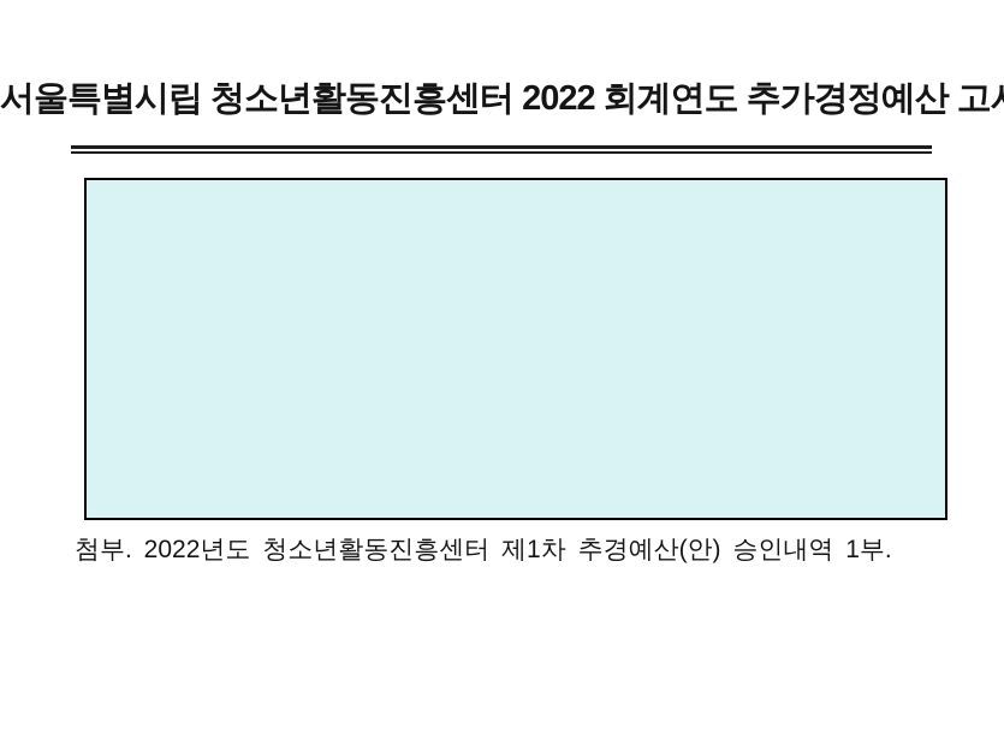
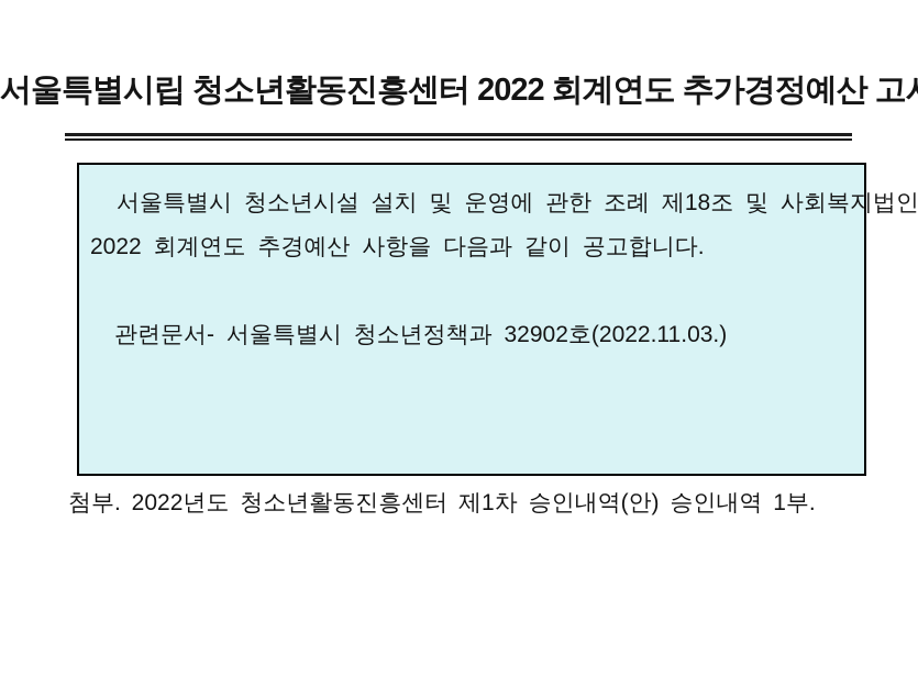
  서울특별시립 청소년활동진흥센터 2022 회계연도 추가경정예산 고
+ 서울특별시 청소년시설 설치 및 운영에 관한 조례 제18조 및 사회복지법인
+ 2022 회계연도 추경예산 사항을 다음과 같이 공고합니다.
+ 관련문서- 서울특별시 청소년정책과 32902호(2022.11.03.)
- 첨부. 2022년도 청소년활동진흥센터 제1차 추경예산(안) 승인내역 1부.
+ 첨부. 2022년도 청소년활동진흥센터 제1차 승인내역(안) 승인내역 1부.
